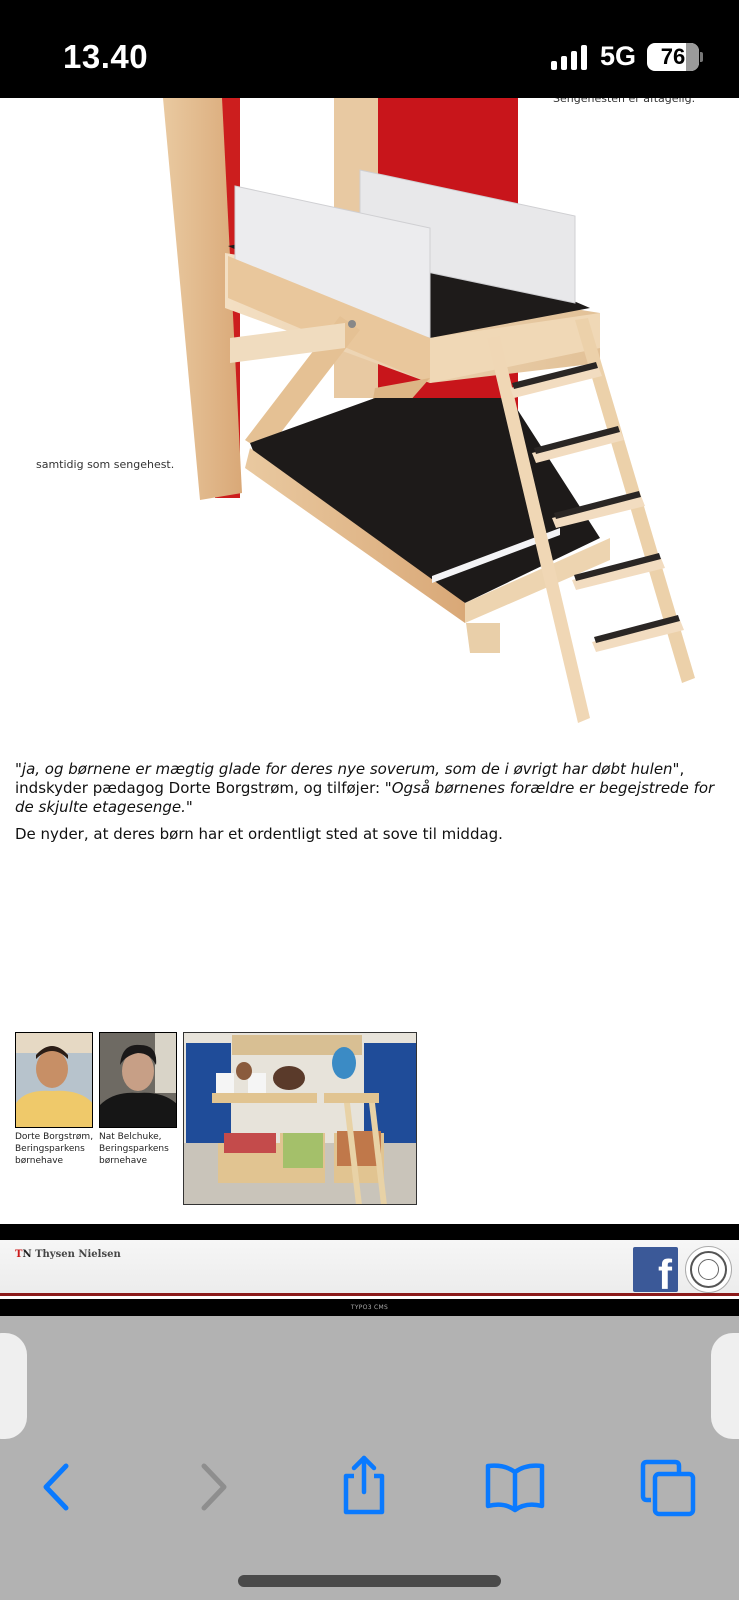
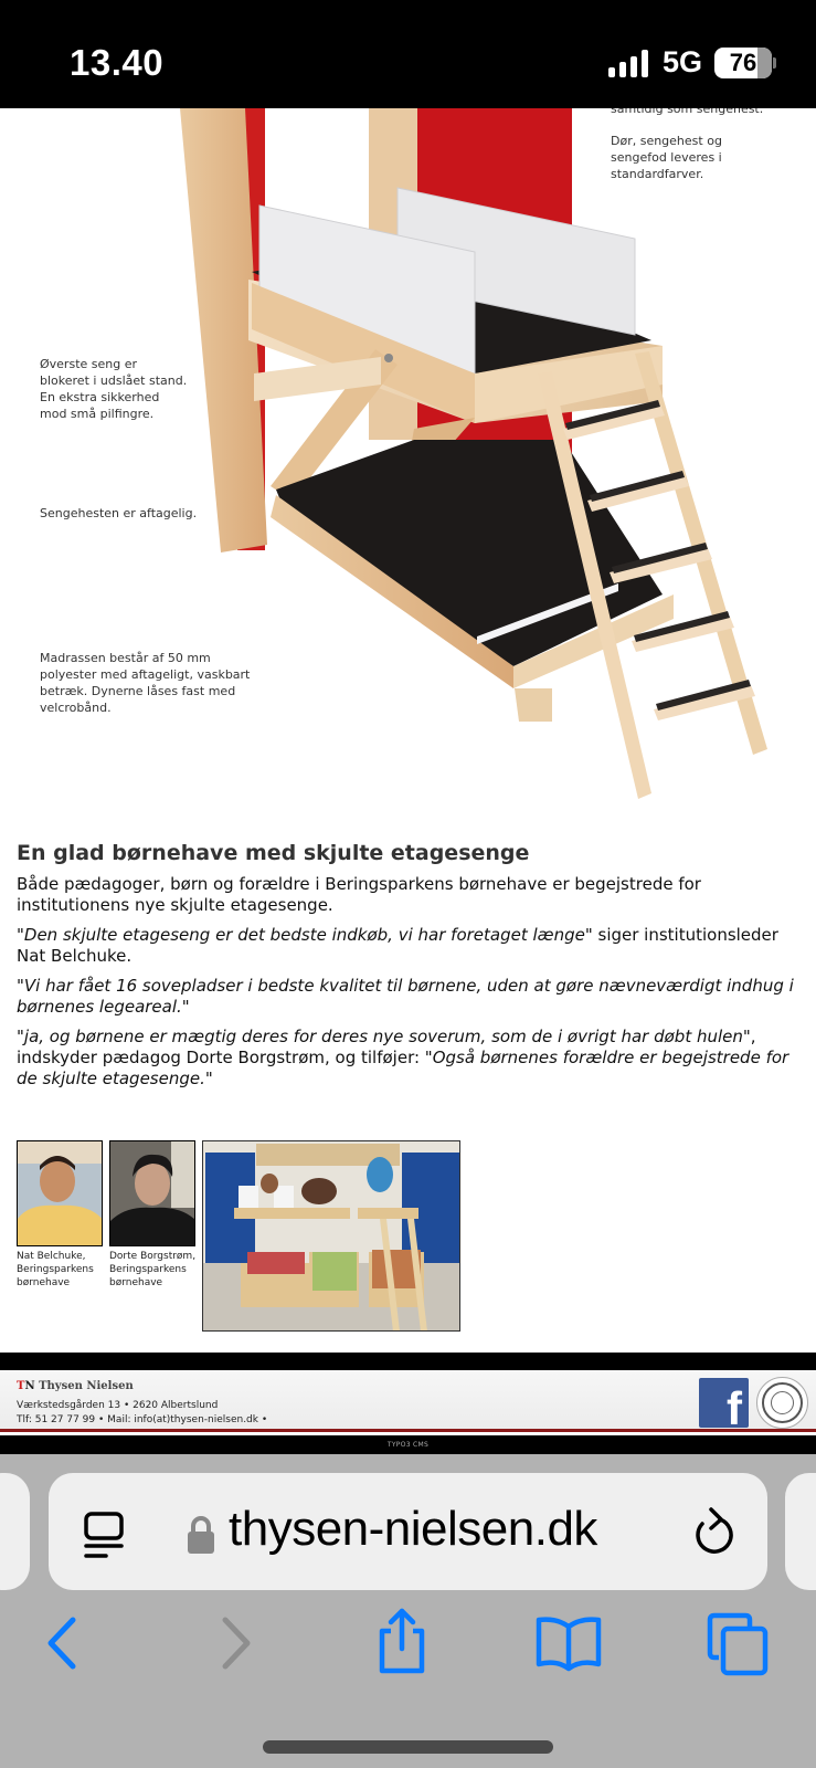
  13.40
  5G
  76
- Sengehesten er aftagelig.
+ samtidig som sengehest.
+ Dør, sengehest og sengefod leveres i standardfarver.
+ Øverste seng er blokeret i udslået stand. En ekstra sikkerhed mod små pilfingre.
- samtidig som sengehest.
+ Sengehesten er aftagelig.
+ Madrassen består af 50 mm polyester med aftageligt, vaskbart betræk. Dynerne låses fast med velcrobånd.
+ En glad børnehave med skjulte etagesenge
+ Både pædagoger, børn og forældre i Beringsparkens børnehave er begejstrede for institutionens nye skjulte etagesenge.
+ "Den skjulte etageseng er det bedste indkøb, vi har foretaget længe" siger institutionsleder Nat Belchuke.
+ "Vi har fået 16 sovepladser i bedste kvalitet til børnene, uden at gøre nævneværdigt indhug i børnenes legeareal."
- "ja, og børnene er mægtig glade for deres nye soverum, som de i øvrigt har døbt hulen", indskyder pædagog Dorte Borgstrøm, og tilføjer: "Også børnenes forældre er begejstrede for de skjulte etagesenge."
+ "ja, og børnene er mægtig deres for deres nye soverum, som de i øvrigt har døbt hulen", indskyder pædagog Dorte Borgstrøm, og tilføjer: "Også børnenes forældre er begejstrede for de skjulte etagesenge."
- De nyder, at deres børn har et ordentligt sted at sove til middag.
- Dorte Borgstrøm,
+ Nat Belchuke,
  Beringsparkens
  børnehave
- Nat Belchuke,
+ Dorte Borgstrøm,
  Beringsparkens
  børnehave
  TN Thysen Nielsen
+ Værkstedsgården 13 • 2620 Albertslund
+ Tlf: 51 27 77 99 • Mail: info(at)thysen-nielsen.dk •
  f
+ thysen-nielsen.dk
